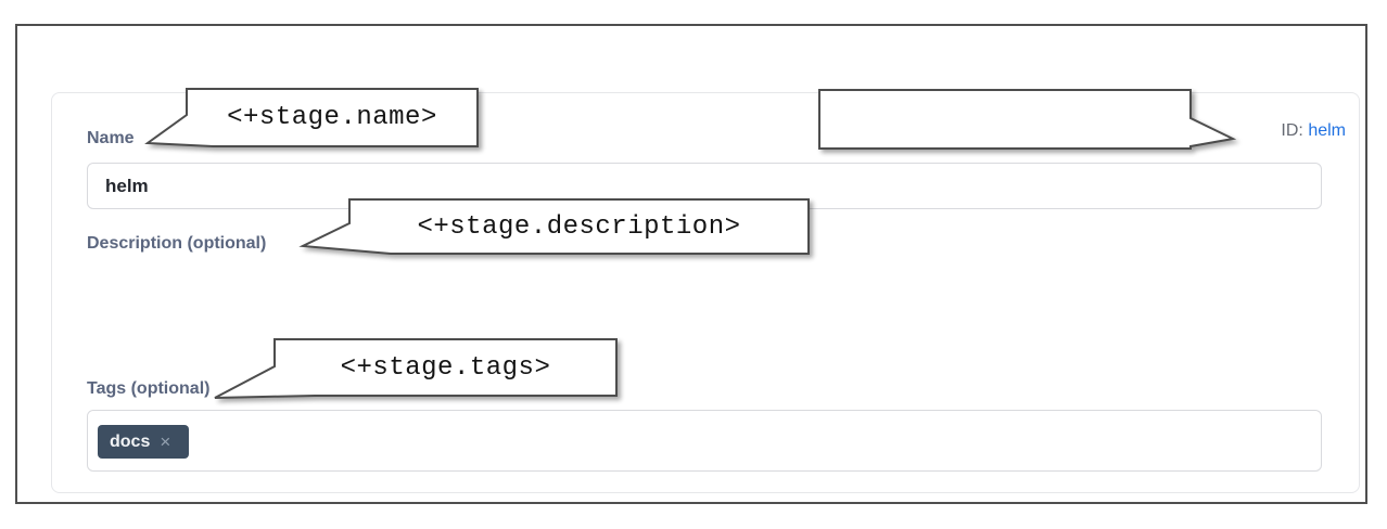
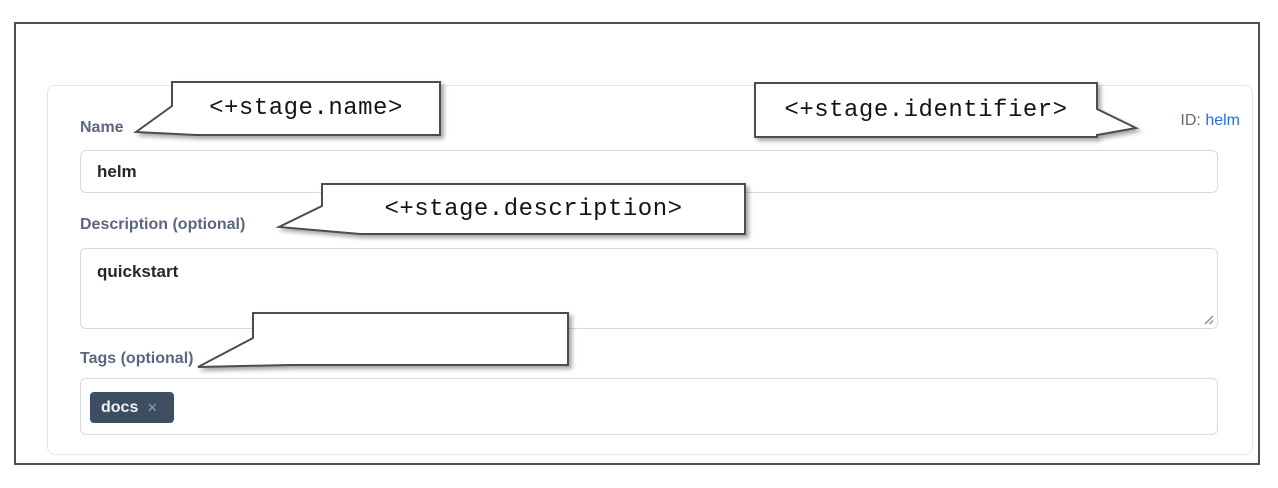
  Name
  ID: helm
  helm
  Description (optional)
+ quickstart
  Tags (optional)
  docs
  ×
  <+stage.name>
+ <+stage.identifier>
  <+stage.description>
- <+stage.tags>
